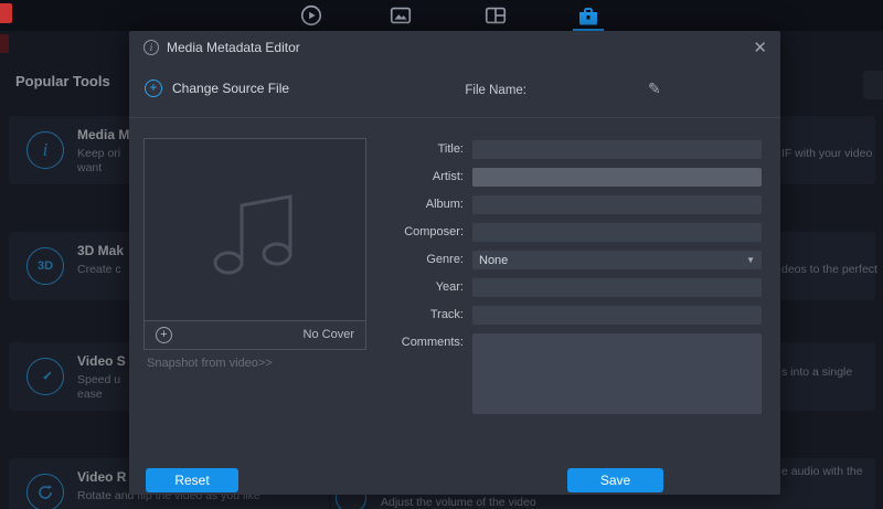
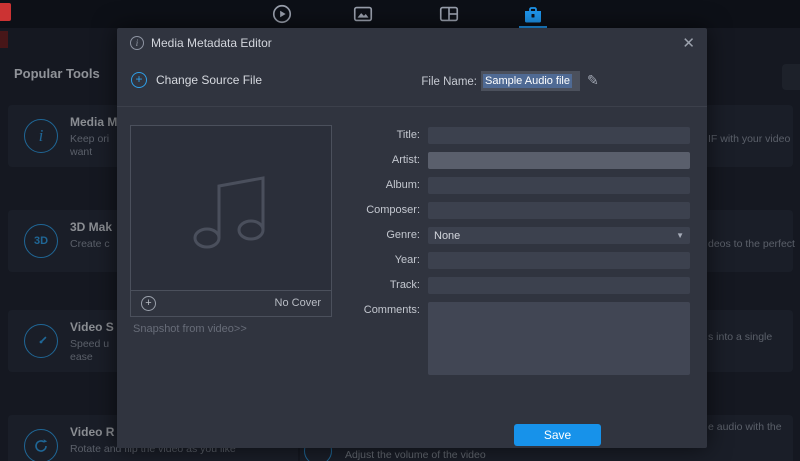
  Popular Tools
  i
  Media M
  Keep ori
  want
  3D
  3D Mak
  Create c
  Video S
  Speed u
  ease
  Video R
  Rotate and flip the video as you like
  Adjust the volume of the video
  IF with your video
  deos to the perfect
  s into a single
  e audio with the
  i
  Media Metadata Editor
  ✕
  +
  Change Source File
  File Name:
+ Sample Audio file
  ✎
  +
  No Cover
  Snapshot from video>>
  Title:
  Artist:
  Album:
  Composer:
  Genre:
  None
  ▼
  Year:
  Track:
  Comments:
- Reset
  Save
